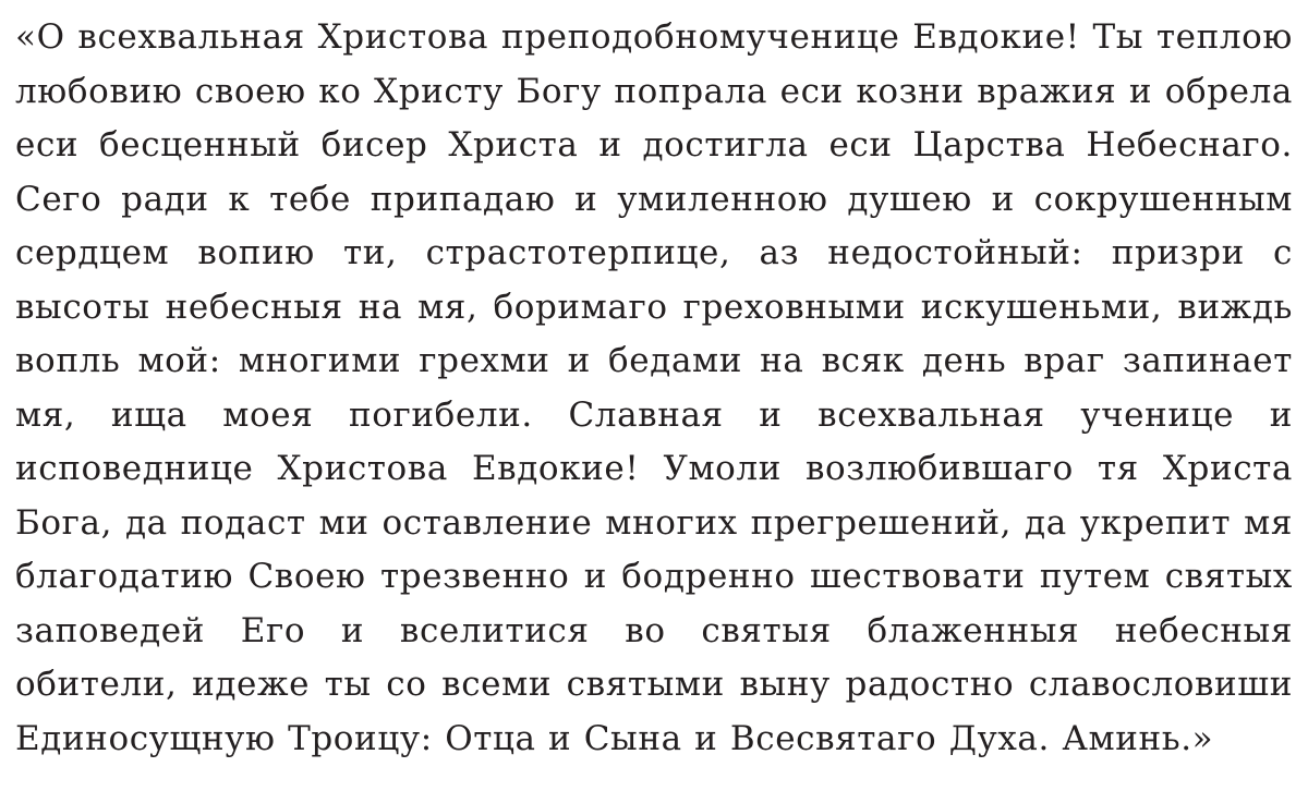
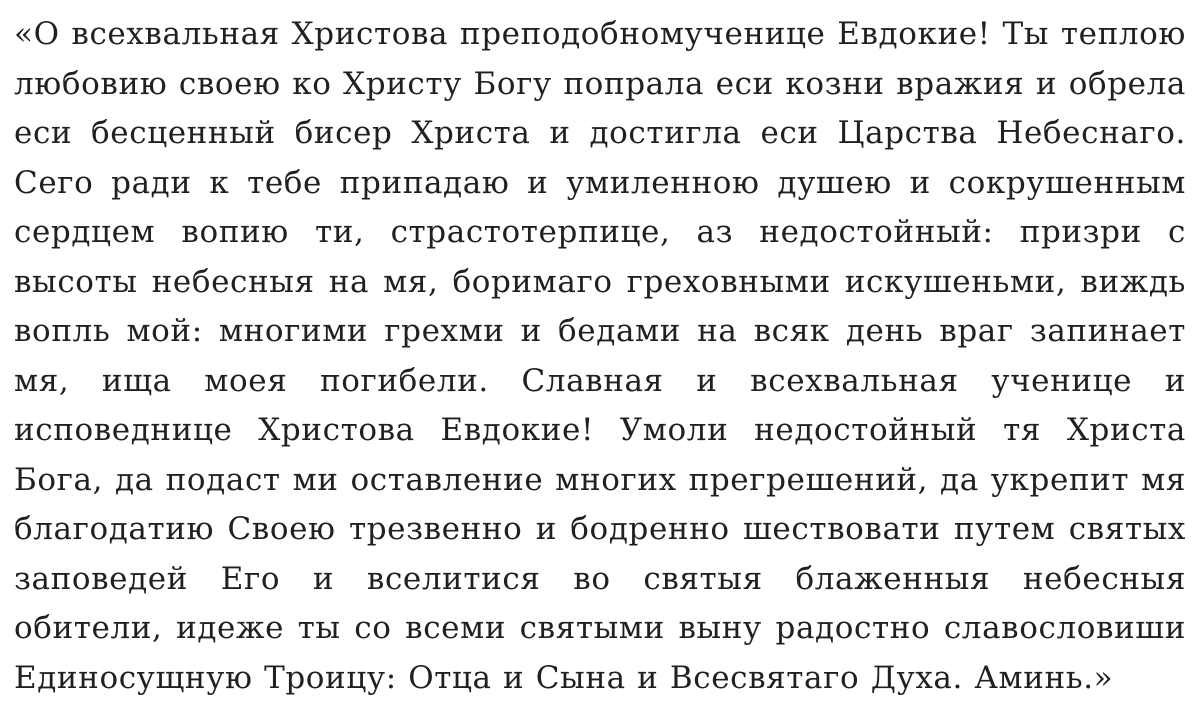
- «О всехвальная Христова преподобномученице Евдокие! Ты теплою любовию своею ко Христу Богу попрала еси козни вражия и обрела еси бесценный бисер Христа и достигла еси Царства Небеснаго. Сего ради к тебе припадаю и умиленною душею и сокрушенным сердцем вопию ти, страстотерпице, аз недостойный: призри с высоты небесныя на мя, боримаго греховными искушеньми, виждь вопль мой: многими грехми и бедами на всяк день враг запинает мя, ища моея погибели. Славная и всехвальная ученице и исповеднице Христова Евдокие! Умоли возлюбившаго тя Христа Бога, да подаст ми оставление многих прегрешений, да укрепит мя благодатию Своею трезвенно и бодренно шествовати путем святых заповедей Его и вселитися во святыя блаженныя небесныя обители, идеже ты со всеми святыми выну радостно славословиши Единосущную Троицу: Отца и Сына и Всесвятаго Духа. Аминь.»
+ «О всехвальная Христова преподобномученице Евдокие! Ты теплою любовию своею ко Христу Богу попрала еси козни вражия и обрела еси бесценный бисер Христа и достигла еси Царства Небеснаго. Сего ради к тебе припадаю и умиленною душею и сокрушенным сердцем вопию ти, страстотерпице, аз недостойный: призри с высоты небесныя на мя, боримаго греховными искушеньми, виждь вопль мой: многими грехми и бедами на всяк день враг запинает мя, ища моея погибели. Славная и всехвальная ученице и исповеднице Христова Евдокие! Умоли недостойный тя Христа Бога, да подаст ми оставление многих прегрешений, да укрепит мя благодатию Своею трезвенно и бодренно шествовати путем святых заповедей Его и вселитися во святыя блаженныя небесныя обители, идеже ты со всеми святыми выну радостно славословиши Единосущную Троицу: Отца и Сына и Всесвятаго Духа. Аминь.»
